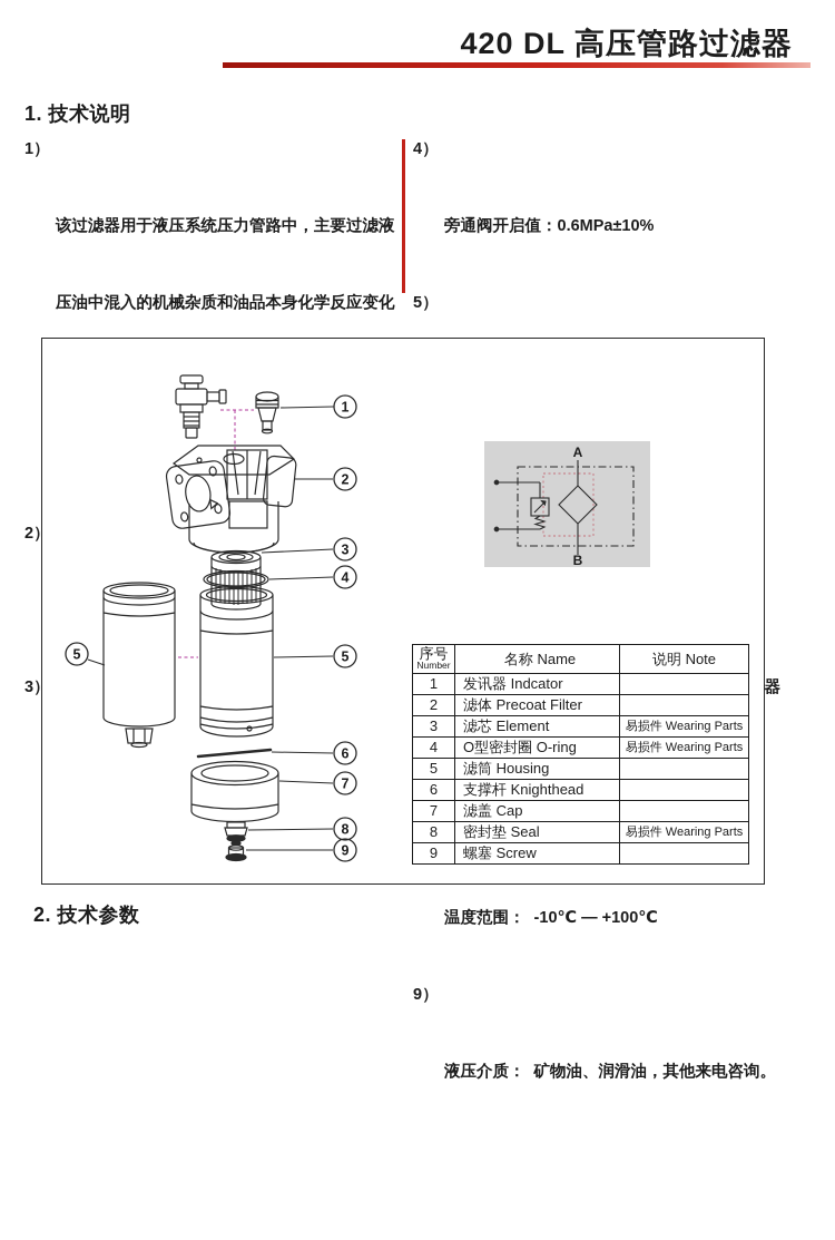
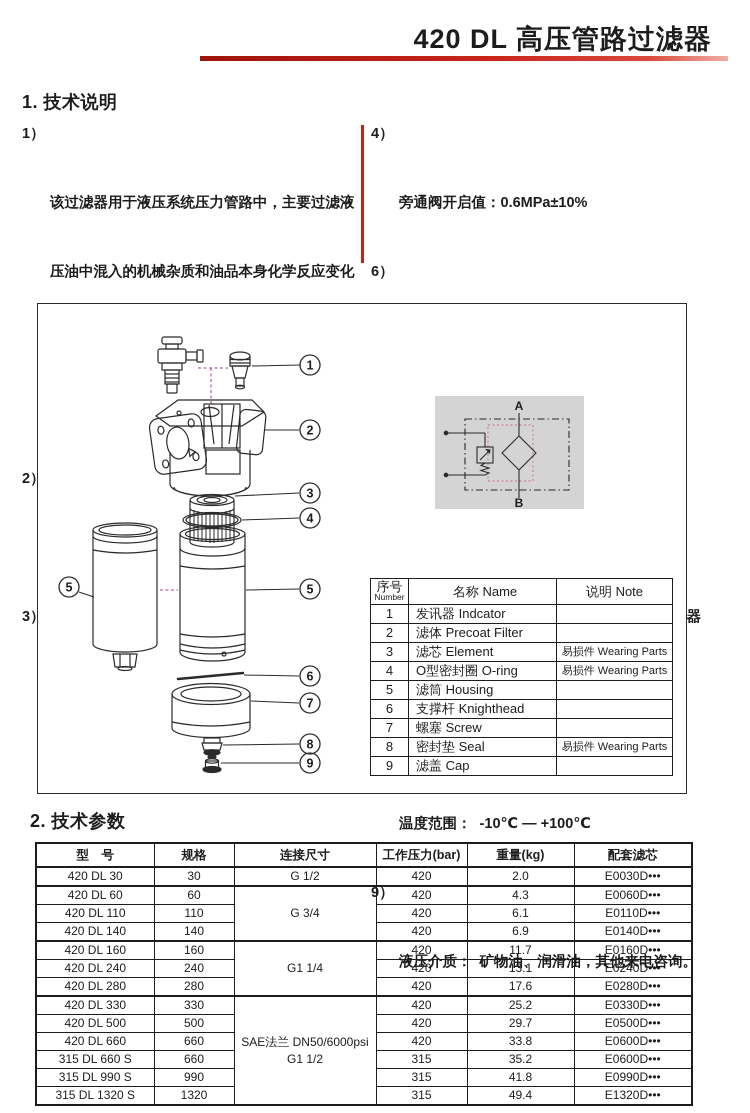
  420 DL 高压管路过滤器
  1. 技术说明
  1）
  该过滤器用于液压系统压力管路中，主要过滤液
  压油中混入的机械杂质和油品本身化学反应变化
  4）
  旁通阀开启值：0.6MPa±10%
- 5）
+ 6）
  温度范围： -10℃ — +100℃
  9）
  液压介质： 矿物油、润滑油，其他来电咨询。
  1
  2
  3
  4
  5
  6
  7
  8
  9
  5
  A
  B
  序号 Number	名称 Name	说明 Note
  1	发讯器 Indcator
  2	滤体 Precoat Filter
  3	滤芯 Element	易损件 Wearing Parts
  4	O型密封圈 O-ring	易损件 Wearing Parts
  5	滤筒 Housing
  6	支撑杆 Knighthead
- 7	滤盖 Cap
+ 7	螺塞 Screw
  8	密封垫 Seal	易损件 Wearing Parts
- 9	螺塞 Screw
+ 9	滤盖 Cap
  2. 技术参数
+ 型 号	规格	连接尺寸	工作压力(bar)	重量(kg)	配套滤芯
+ 420 DL 30	30	G 1/2	420	2.0	E0030D•••
+ 420 DL 60	60	G 3/4	420	4.3	E0060D•••
+ 420 DL 110	110	420	6.1	E0110D•••
+ 420 DL 140	140	420	6.9	E0140D•••
+ 420 DL 160	160	G1 1/4	420	11.7	E0160D•••
+ 420 DL 240	240	420	13.1	E0240D•••
+ 420 DL 280	280	420	17.6	E0280D•••
+ 420 DL 330	330	SAE法兰 DN50/6000psi G1 1/2	420	25.2	E0330D•••
+ 420 DL 500	500	420	29.7	E0500D•••
+ 420 DL 660	660	420	33.8	E0600D•••
+ 315 DL 660 S	660	315	35.2	E0600D•••
+ 315 DL 990 S	990	315	41.8	E0990D•••
+ 315 DL 1320 S	1320	315	49.4	E1320D•••
